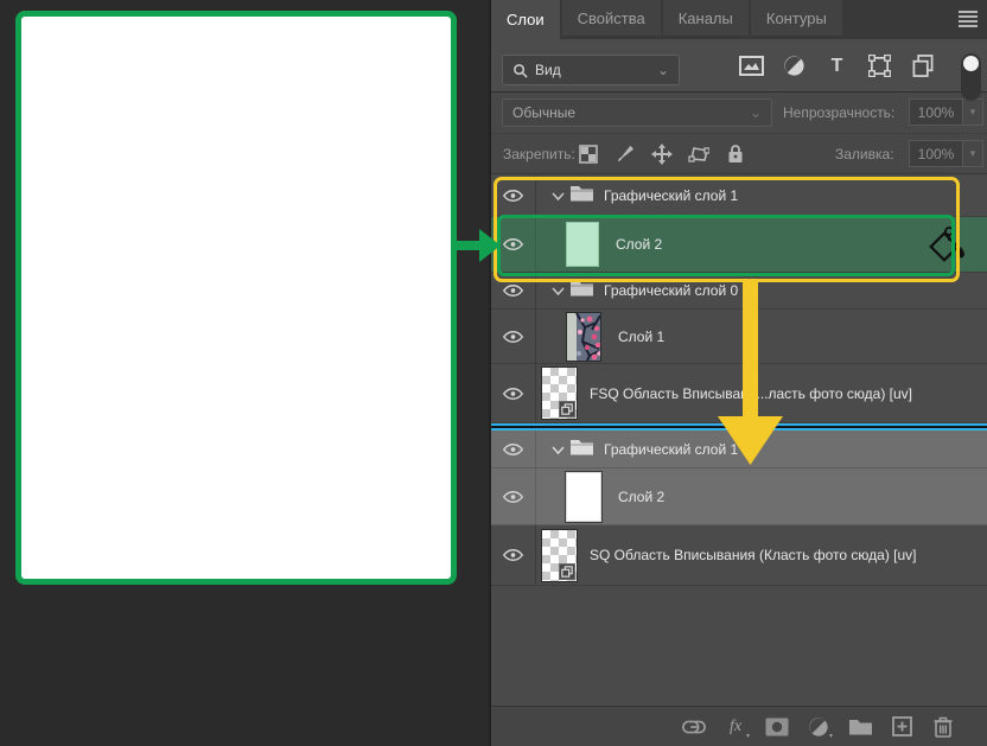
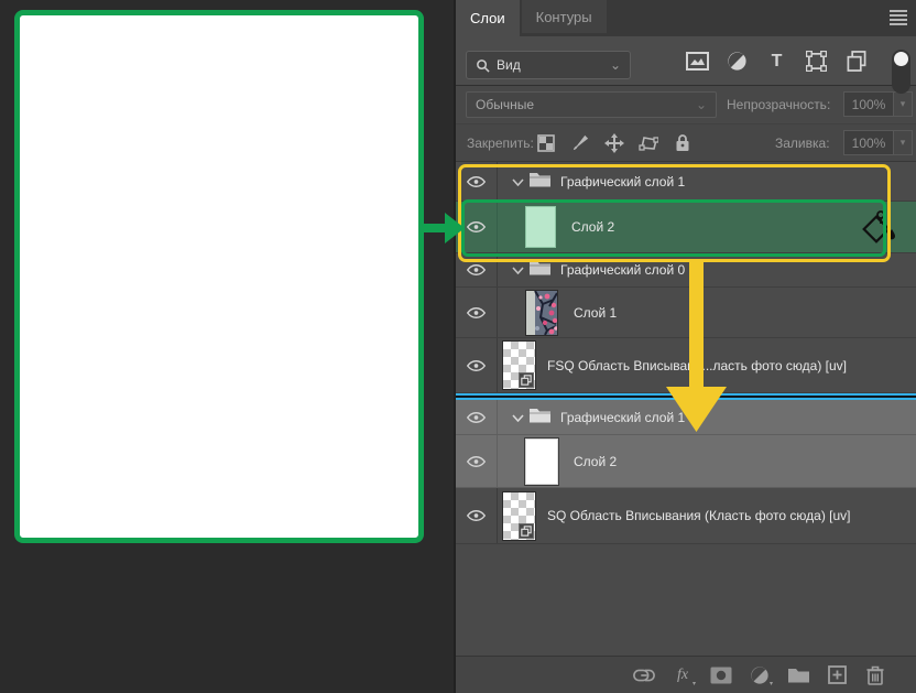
  Слои
- Свойства
- Каналы
  Контуры
  Вид
  ⌄
  T
  Обычные
  ⌄
  Непрозрачность:
  100%
  ▾
  Закрепить:
  Заливка:
  100%
  ▾
  Графический слой 1
  Слой 2
  Графический слой 0
  Слой 1
  FSQ Область Вписыва...ласть фото сюда) [uv]
  Графический слой 1
  Слой 2
  SQ Область Вписывания (Класть фото сюда) [uv]
  fx
